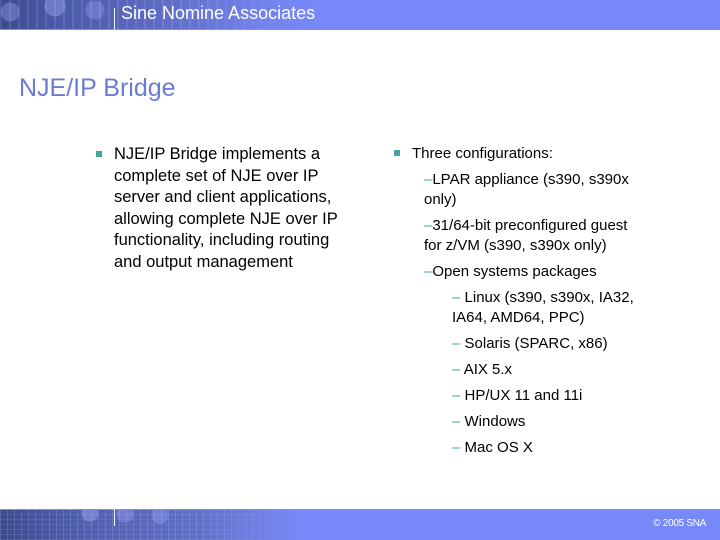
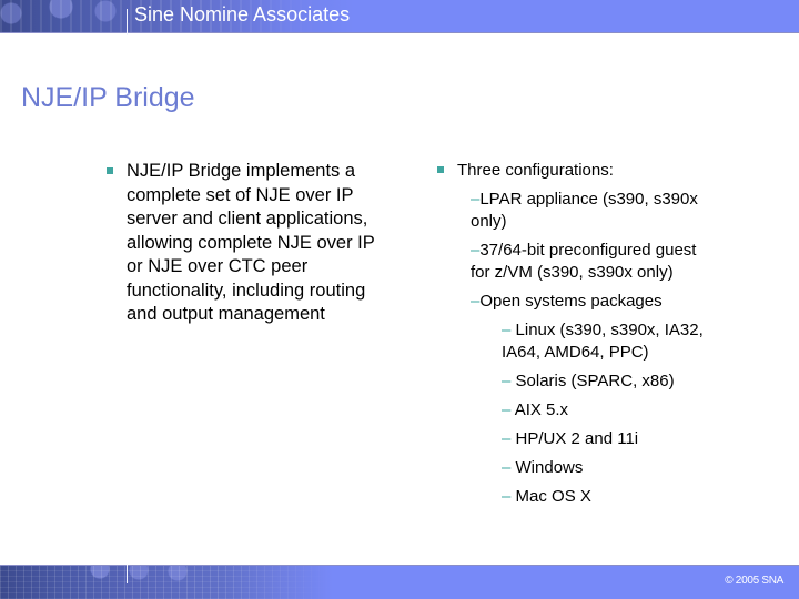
  Sine Nomine Associates
  NJE/IP Bridge
  NJE/IP Bridge implements a
  complete set of NJE over IP
  server and client applications,
  allowing complete NJE over IP
+ or NJE over CTC peer
  functionality, including routing
  and output management
  Three configurations:
  –LPAR appliance (s390, s390x
  only)
- –31/64-bit preconfigured guest
+ –37/64-bit preconfigured guest
  for z/VM (s390, s390x only)
  –Open systems packages
  – Linux (s390, s390x, IA32,
  IA64, AMD64, PPC)
  – Solaris (SPARC, x86)
  – AIX 5.x
- – HP/UX 11 and 11i
+ – HP/UX 2 and 11i
  – Windows
  – Mac OS X
  © 2005 SNA
